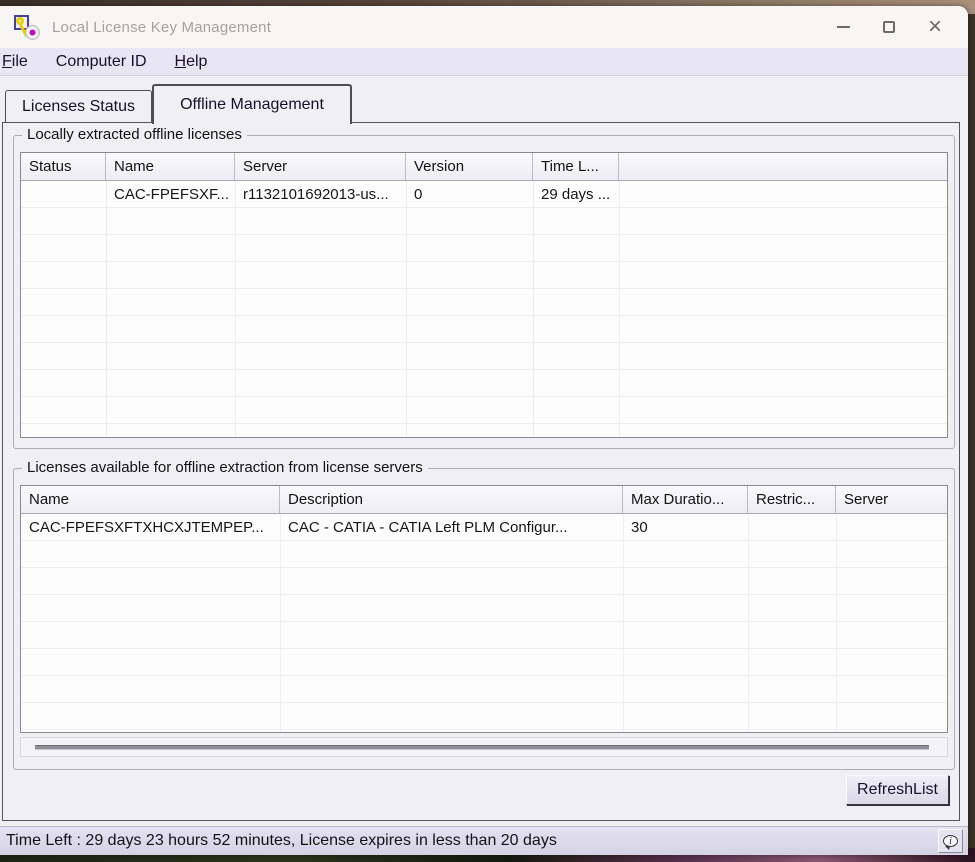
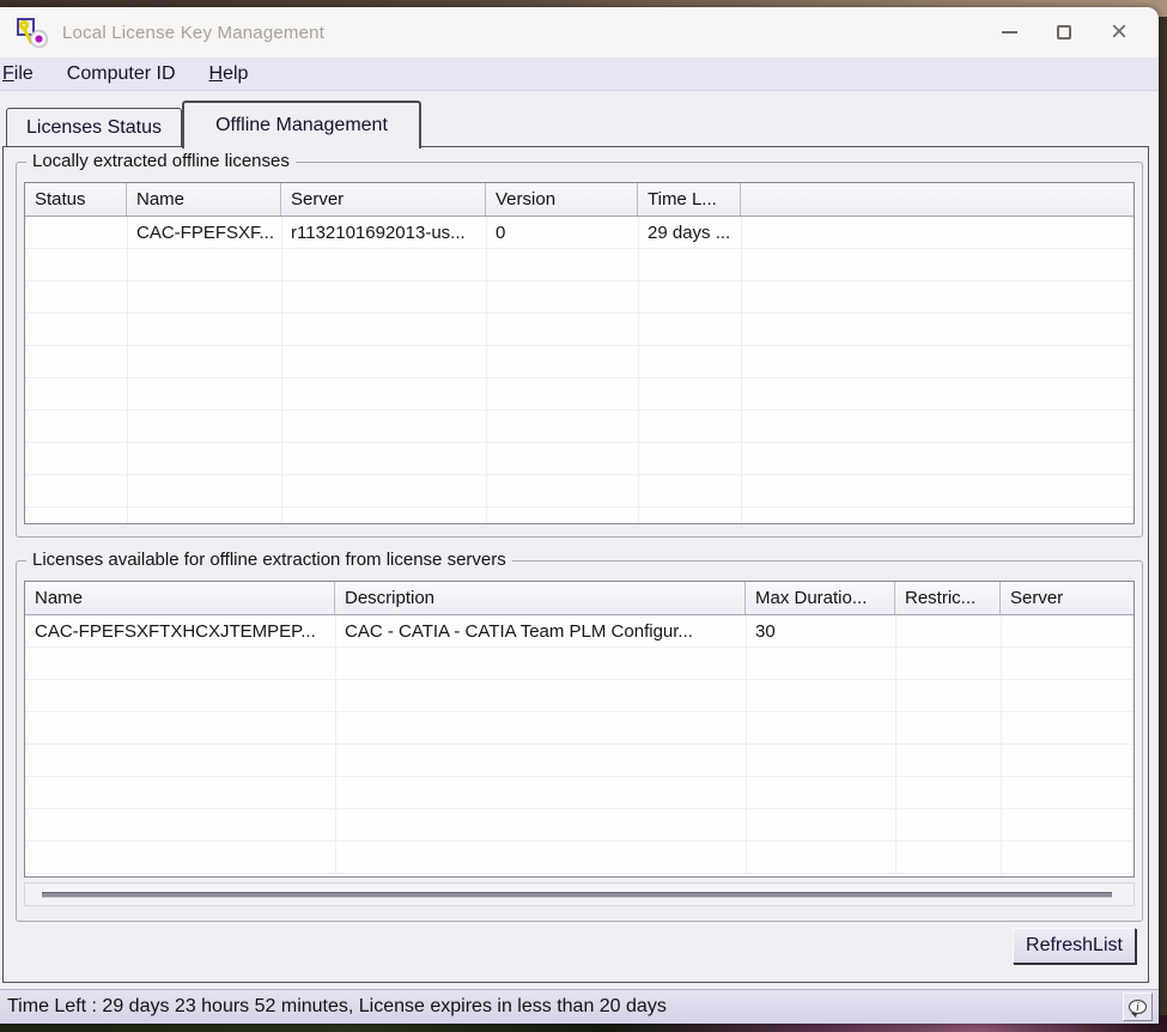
  Local License Key Management
  ×
  File
  Computer ID
  Help
  Licenses Status
  Offline Management
  Locally extracted offline licenses
  Status
  Name
  Server
  Version
  Time L...
  CAC-FPEFSXF...
  r1132101692013-us...
  0
  29 days ...
  Licenses available for offline extraction from license servers
  Name
  Description
  Max Duratio...
  Restric...
  Server
  CAC-FPEFSXFTXHCXJTEMPEP...
- CAC - CATIA - CATIA Left PLM Configur...
+ CAC - CATIA - CATIA Team PLM Configur...
  30
  RefreshList
  Time Left : 29 days 23 hours 52 minutes, License expires in less than 20 days
  i
